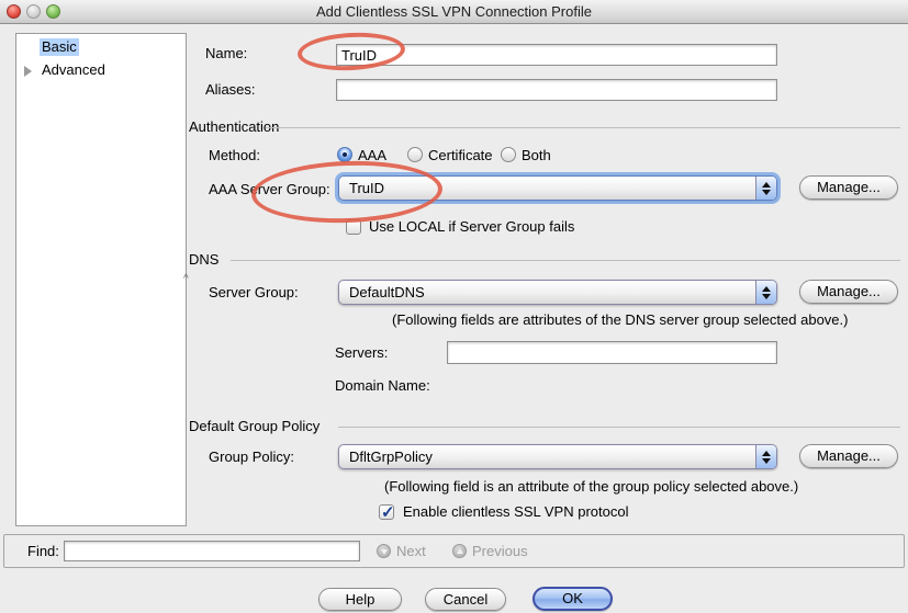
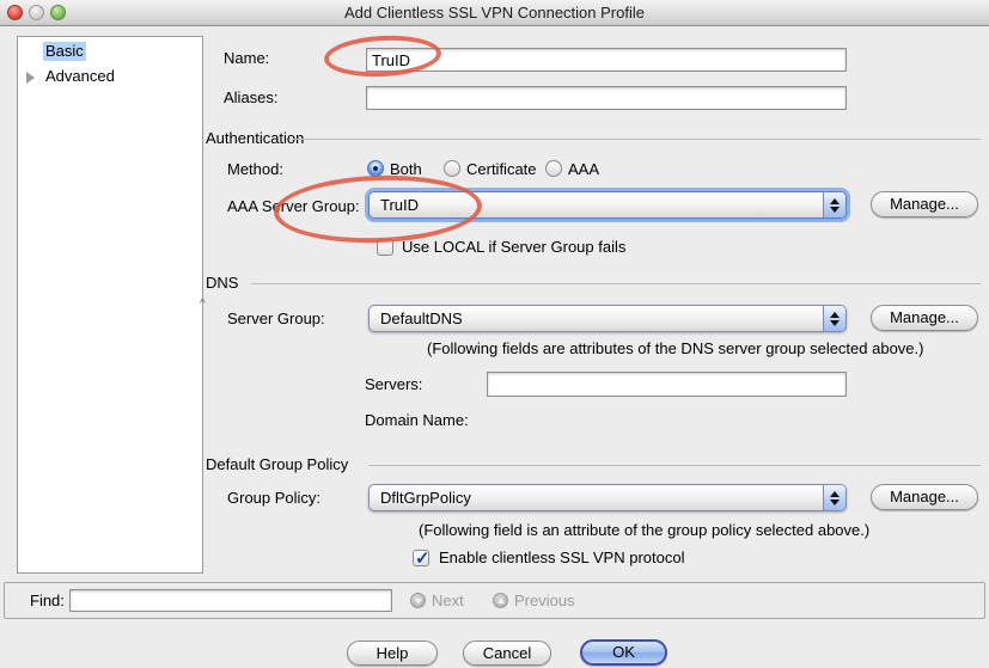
  Add Clientless SSL VPN Connection Profile
  Basic
  Advanced
  Name:
  TruID
  Aliases:
  Authenticati
  Method:
- AAA
+ Both
  Certificate
- Both
+ AAA
  AAA Server Group:
  TruID
  Manage...
  Use LOCAL if Server Group fails
  DNS
  ^
  Server Group:
  DefaultDNS
  Manage...
  (Following fields are attributes of the DNS server group selected above.)
  Servers:
  Domain Name:
  Default Group Policy
  Group Policy:
  DfltGrpPolicy
  Manage...
  (Following field is an attribute of the group policy selected above.)
  Enable clientless SSL VPN protocol
  Find:
  Next
  Previous
  Help
  Cancel
  OK
